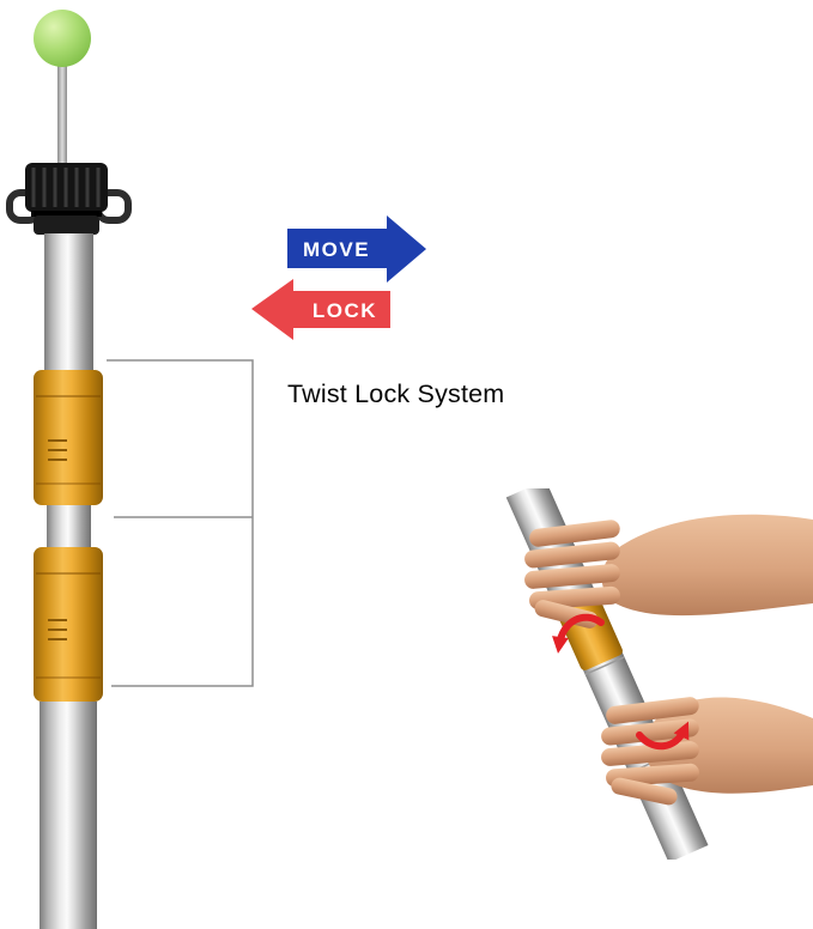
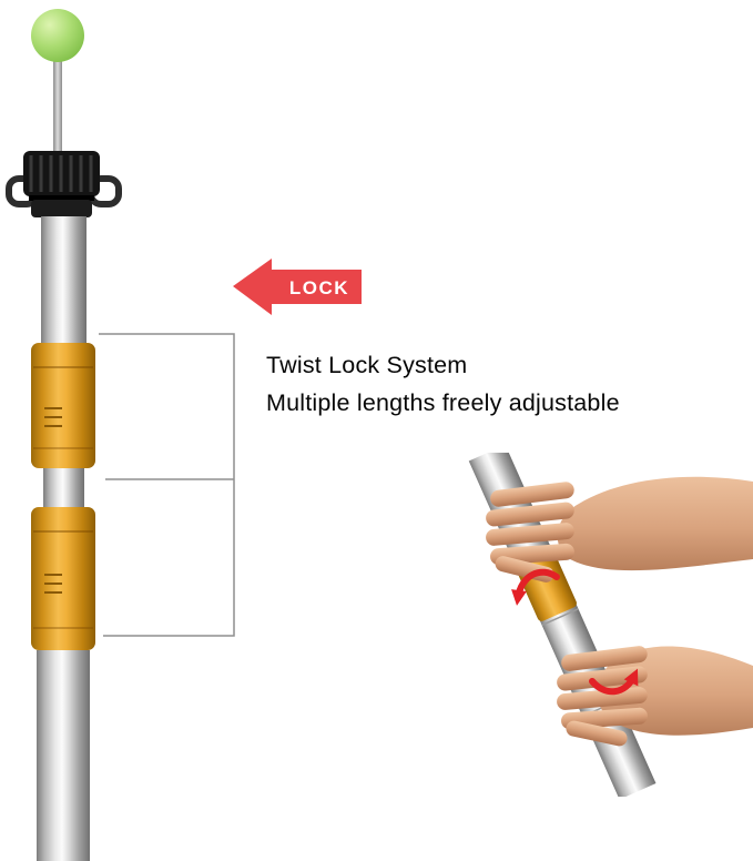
- MOVE
  LOCK
  Twist Lock System
+ Multiple lengths freely adjustable
